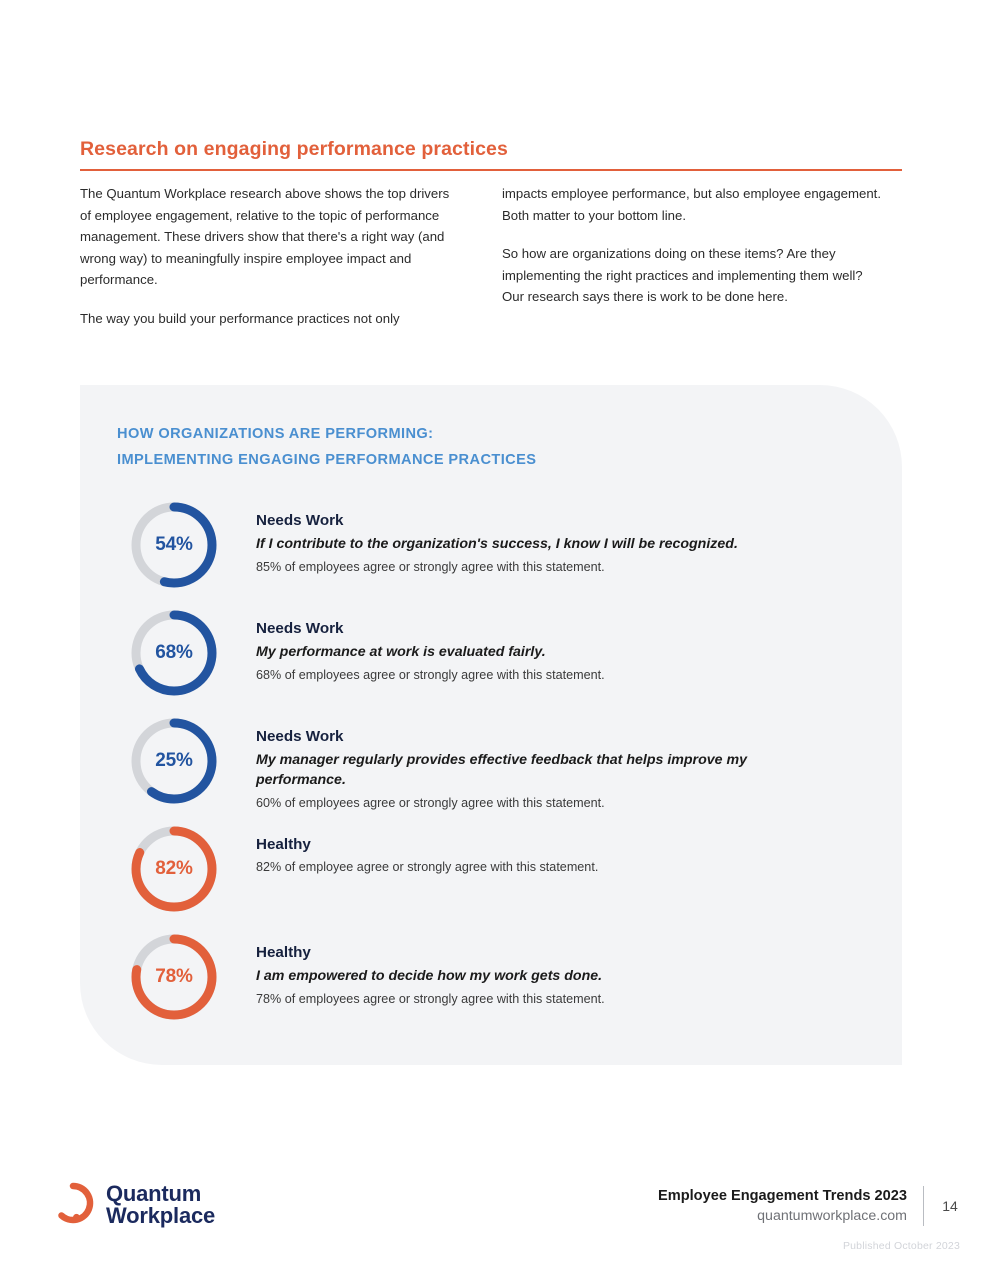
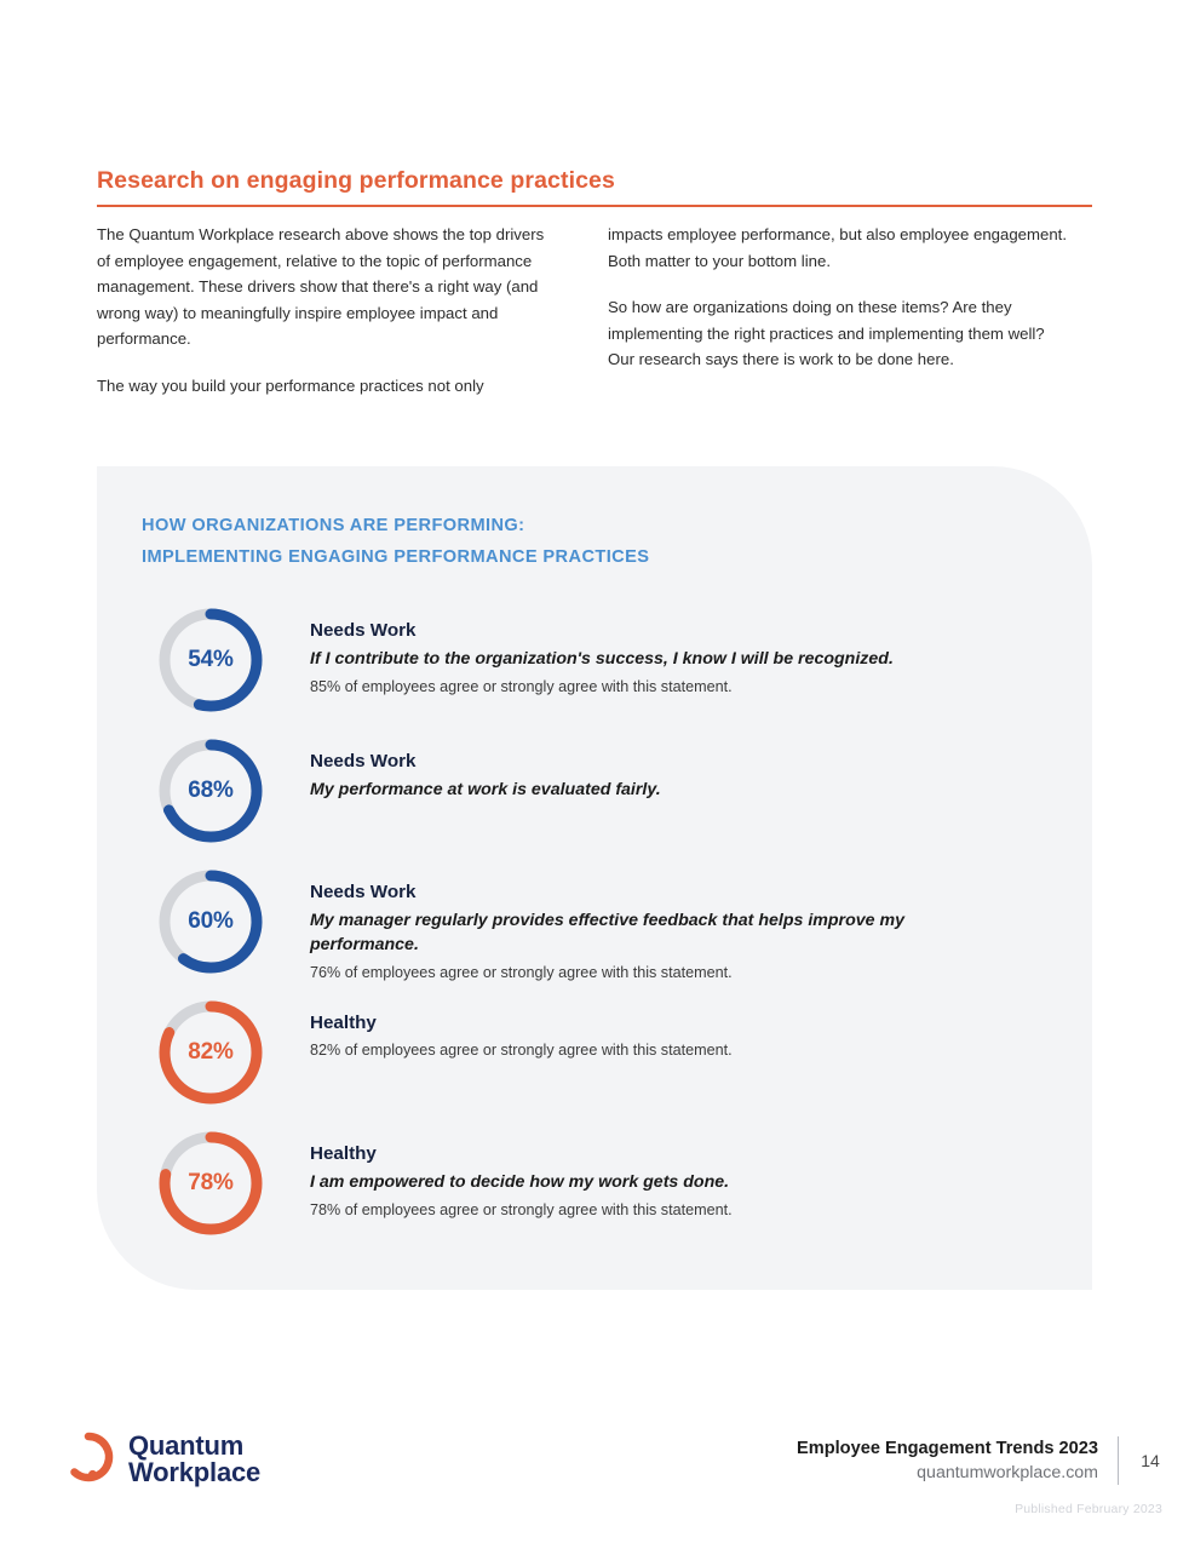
  Research on engaging performance practices
  The Quantum Workplace research above shows the top drivers of employee engagement, relative to the topic of performance management. These drivers show that there's a right way (and wrong way) to meaningfully inspire employee impact and performance.
  The way you build your performance practices not only
  impacts employee performance, but also employee engagement. Both matter to your bottom line.
  So how are organizations doing on these items? Are they implementing the right practices and implementing them well? Our research says there is work to be done here.
  HOW ORGANIZATIONS ARE PERFORMING:
  IMPLEMENTING ENGAGING PERFORMANCE PRACTICES
  54%
  Needs Work
  If I contribute to the organization's success, I know I will be recognized.
  85% of employees agree or strongly agree with this statement.
  68%
  Needs Work
  My performance at work is evaluated fairly.
- 68% of employees agree or strongly agree with this statement.
- 25%
+ 60%
  Needs Work
  My manager regularly provides effective feedback that helps improve my performance.
- 60% of employees agree or strongly agree with this statement.
+ 76% of employees agree or strongly agree with this statement.
  82%
  Healthy
- 82% of employee agree or strongly agree with this statement.
+ 82% of employees agree or strongly agree with this statement.
  78%
  Healthy
  I am empowered to decide how my work gets done.
  78% of employees agree or strongly agree with this statement.
  Quantum
  Workplace
  Employee Engagement Trends 2023
  quantumworkplace.com
  14
- Published October 2023
+ Published February 2023
